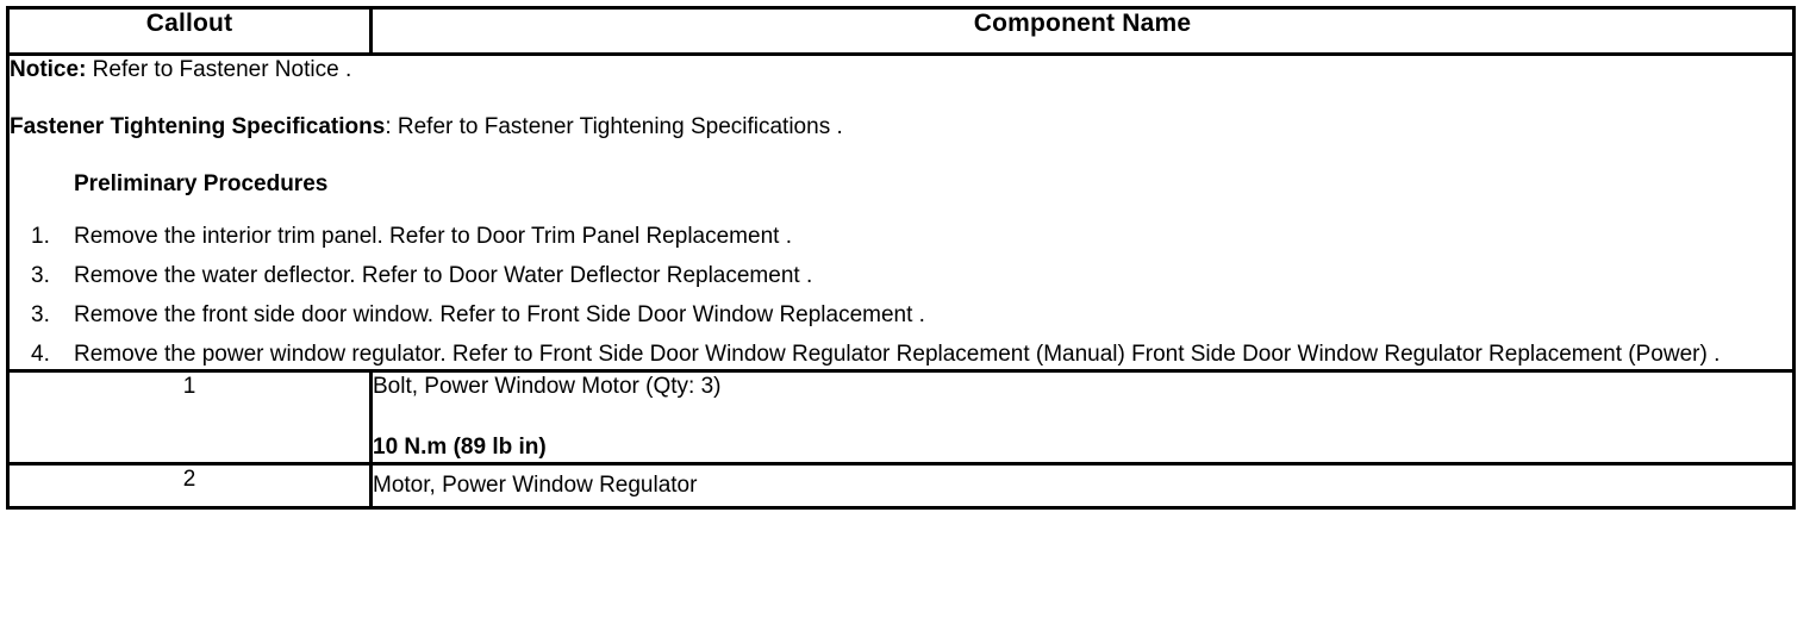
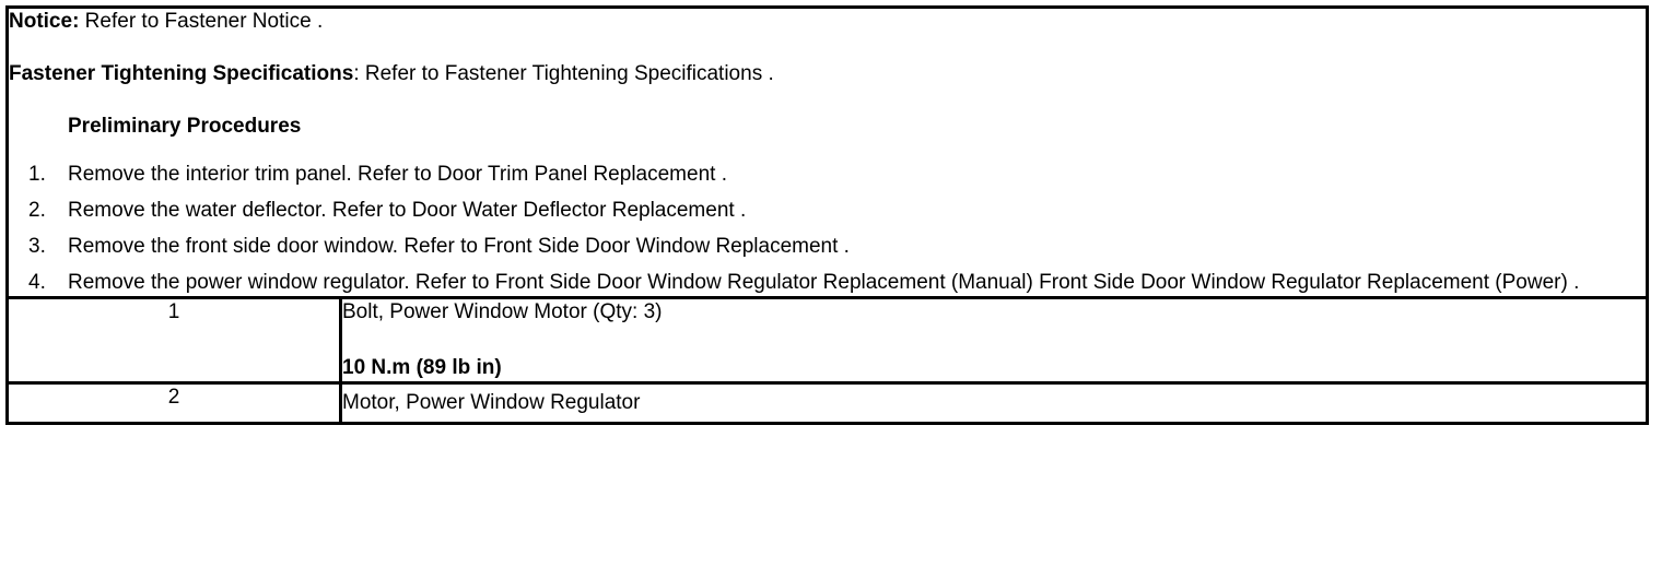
- Callout	Component Name
- Notice: Refer to Fastener Notice . Fastener Tightening Specifications: Refer to Fastener Tightening Specifications . Preliminary Procedures 1. Remove the interior trim panel. Refer to Door Trim Panel Replacement . 3. Remove the water deflector. Refer to Door Water Deflector Replacement . 3. Remove the front side door window. Refer to Front Side Door Window Replacement . 4. Remove the power window regulator. Refer to Front Side Door Window Regulator Replacement (Manual) Front Side Door Window Regulator Replacement (Power) .
+ Notice: Refer to Fastener Notice . Fastener Tightening Specifications: Refer to Fastener Tightening Specifications . Preliminary Procedures 1. Remove the interior trim panel. Refer to Door Trim Panel Replacement . 2. Remove the water deflector. Refer to Door Water Deflector Replacement . 3. Remove the front side door window. Refer to Front Side Door Window Replacement . 4. Remove the power window regulator. Refer to Front Side Door Window Regulator Replacement (Manual) Front Side Door Window Regulator Replacement (Power) .
  1	Bolt, Power Window Motor (Qty: 3) 10 N.m (89 lb in)
  2	Motor, Power Window Regulator
